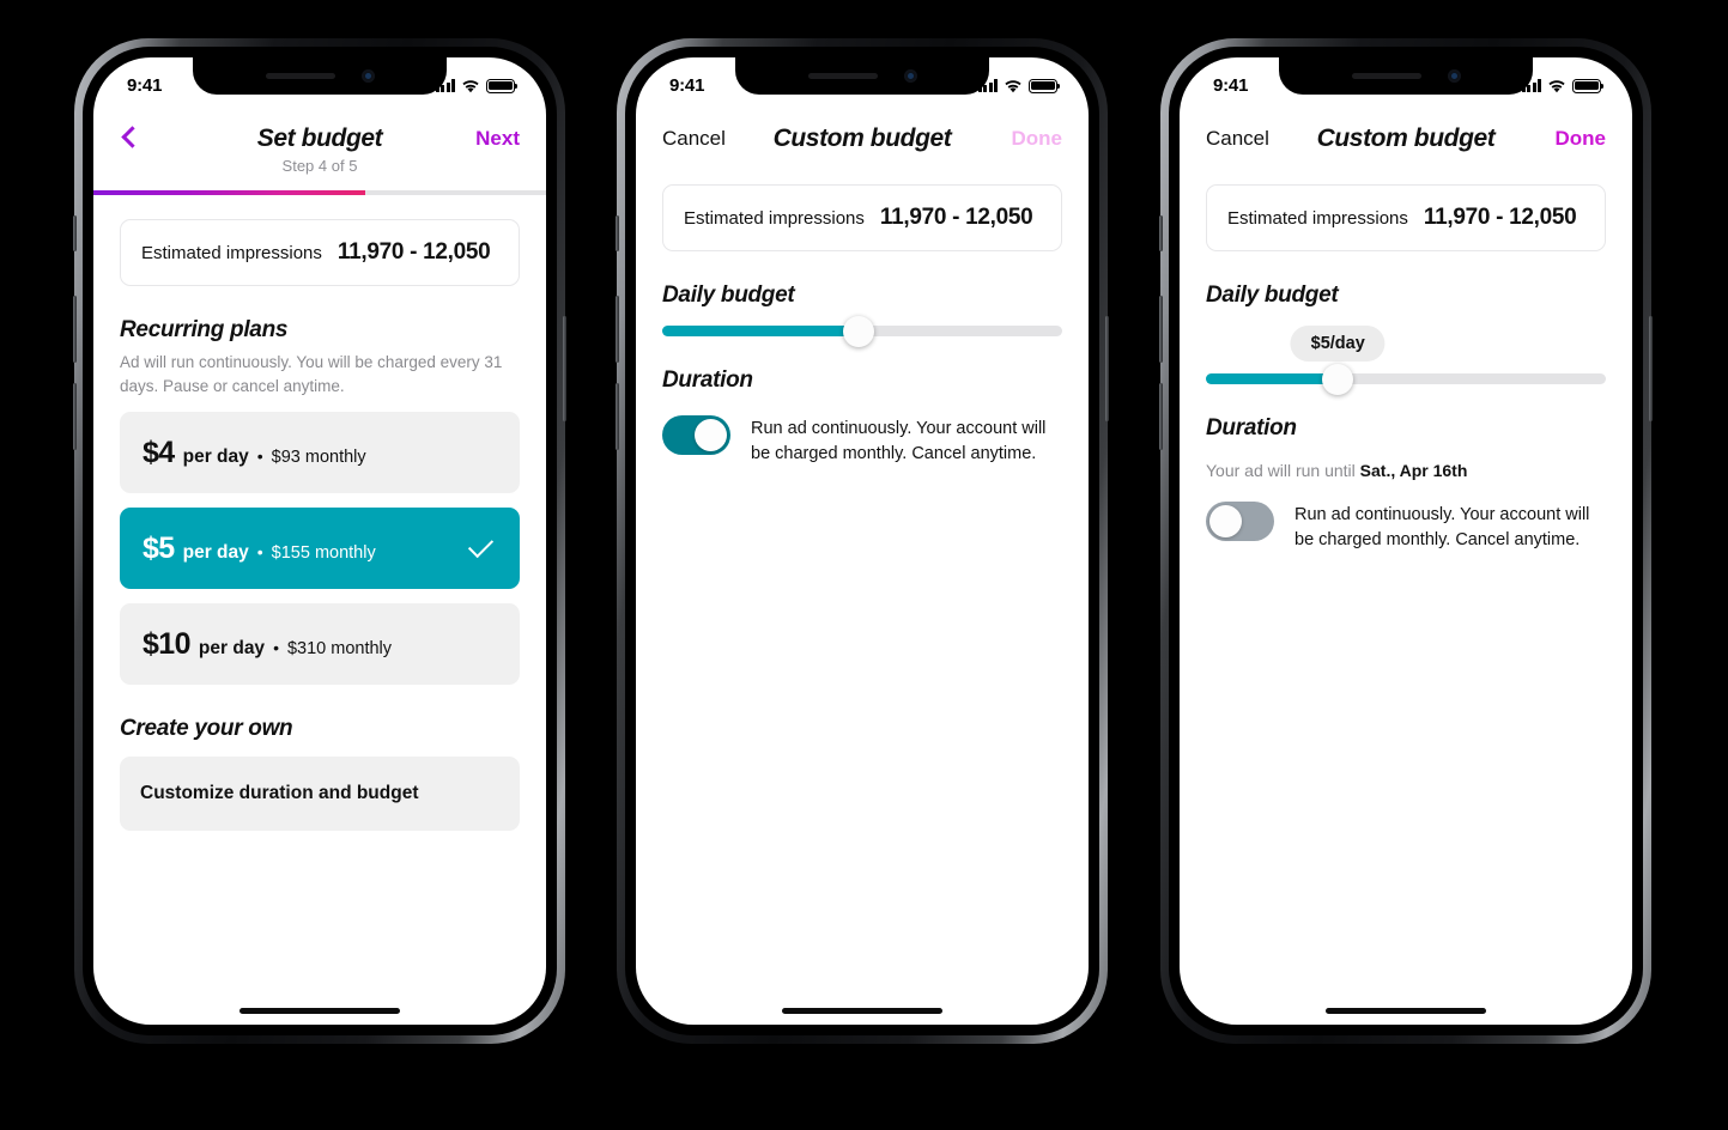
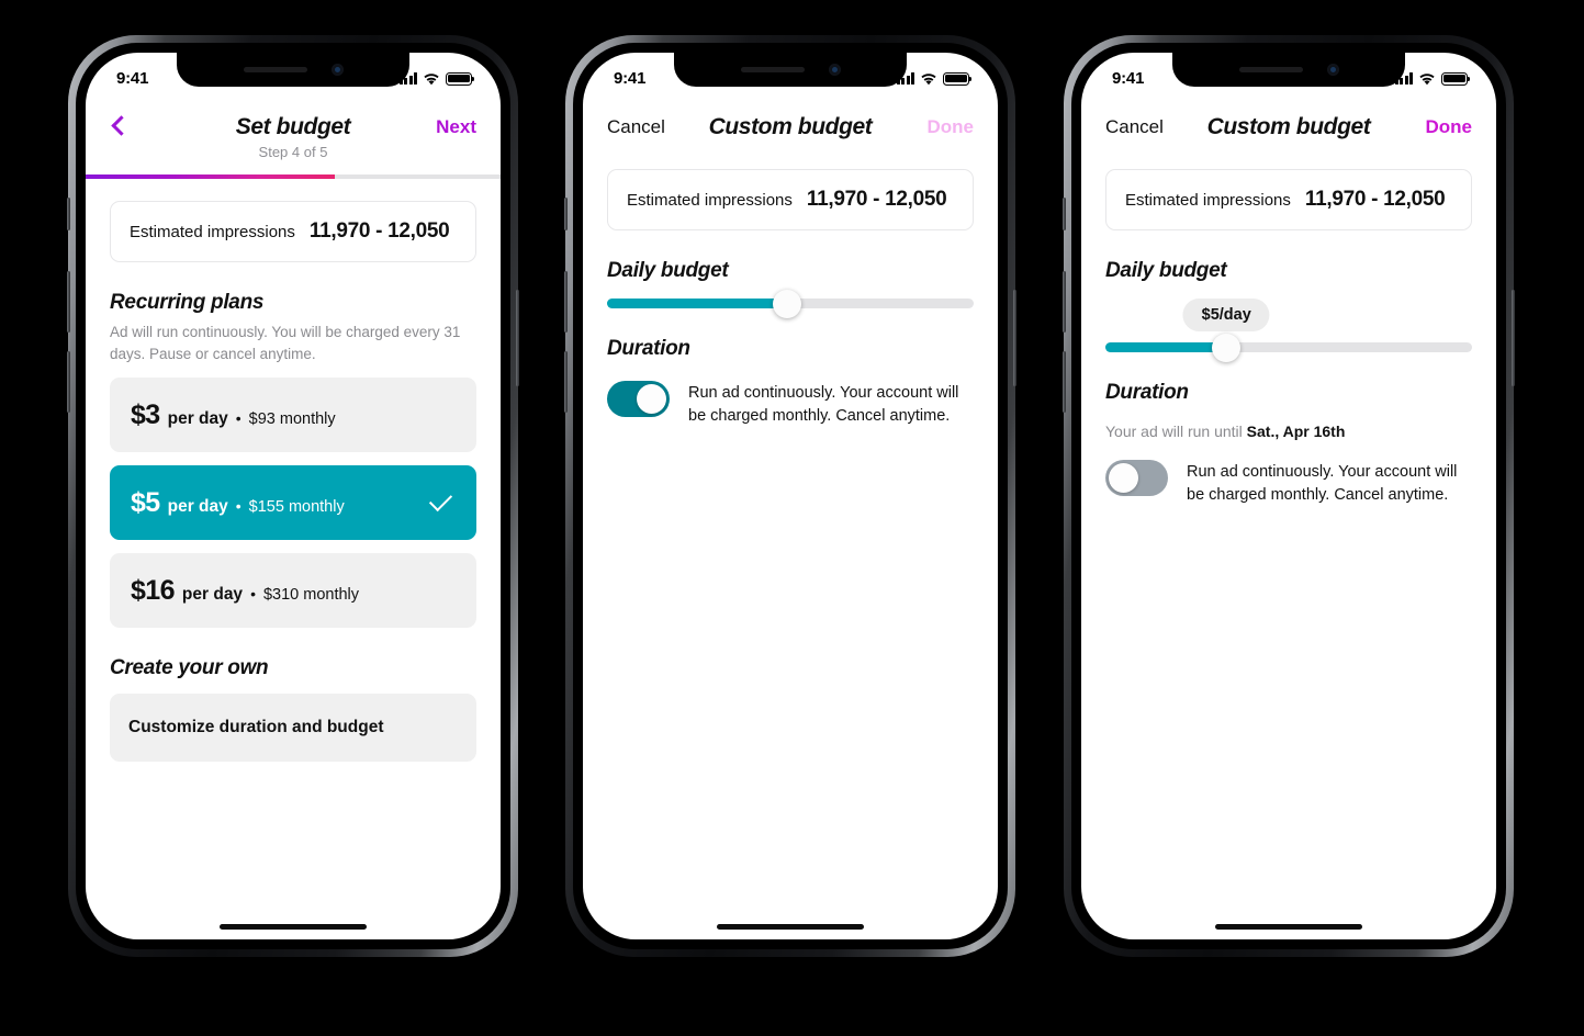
  9:41
  Set budget
  Next
  Step 4 of 5
  Estimated impressions
  11,970 - 12,050
  Recurring plans
  Ad will run continuously. You will be charged every 31 days. Pause or cancel anytime.
- $4
+ $3
  per day
  •
  $93 monthly
  $5
  per day
  •
  $155 monthly
- $10
+ $16
  per day
  •
  $310 monthly
  Create your own
  Customize duration and budget
  9:41
  Cancel
  Custom budget
  Done
  Estimated impressions
  11,970 - 12,050
  Daily budget
  Duration
  Run ad continuously. Your account will be charged monthly. Cancel anytime.
  9:41
  Cancel
  Custom budget
  Done
  Estimated impressions
  11,970 - 12,050
  Daily budget
  $5/day
  Duration
  Your ad will run until Sat., Apr 16th
  Run ad continuously. Your account will be charged monthly. Cancel anytime.
